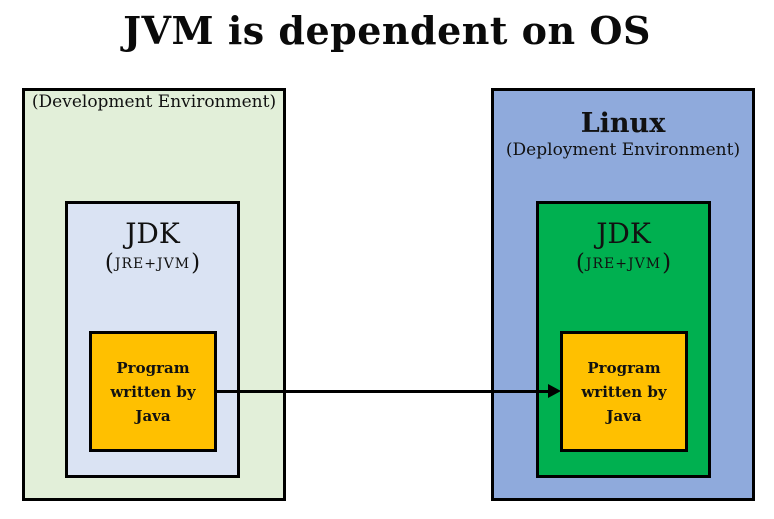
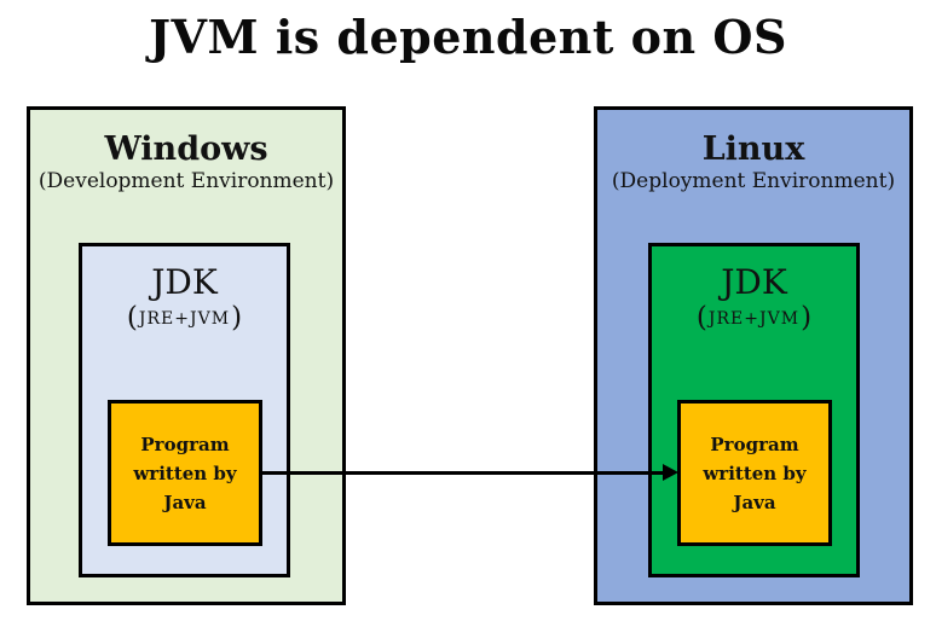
  JVM is dependent on OS
+ Windows
  (Development Environment)
  JDK
  (
  JRE+JVM
  )
  Program written by Java
  Linux
  (Deployment Environment)
  JDK
  (
  JRE+JVM
  )
  Program written by Java
